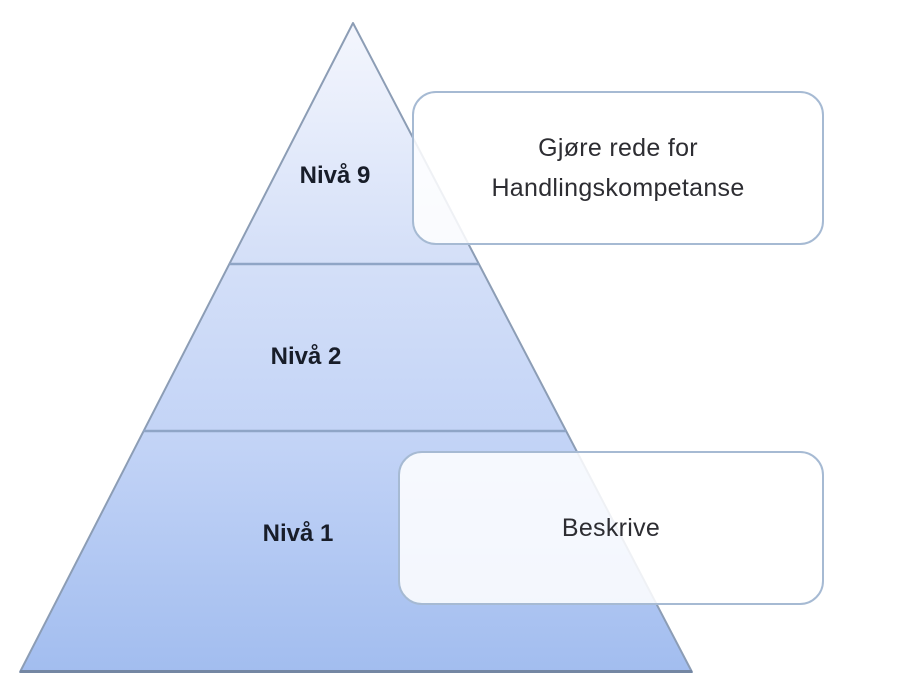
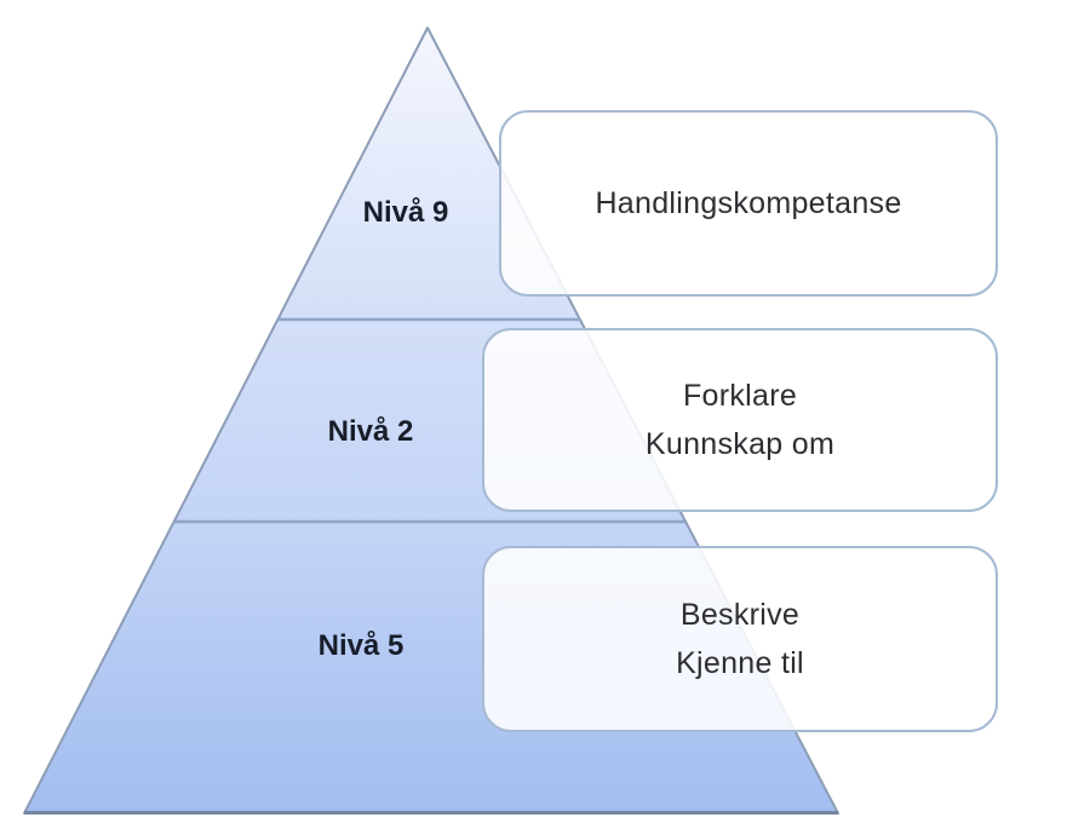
- Gjøre rede for
  Handlingskompetanse
+ Forklare
+ Kunnskap om
  Beskrive
+ Kjenne til
  Nivå 9
  Nivå 2
- Nivå 1
+ Nivå 5
